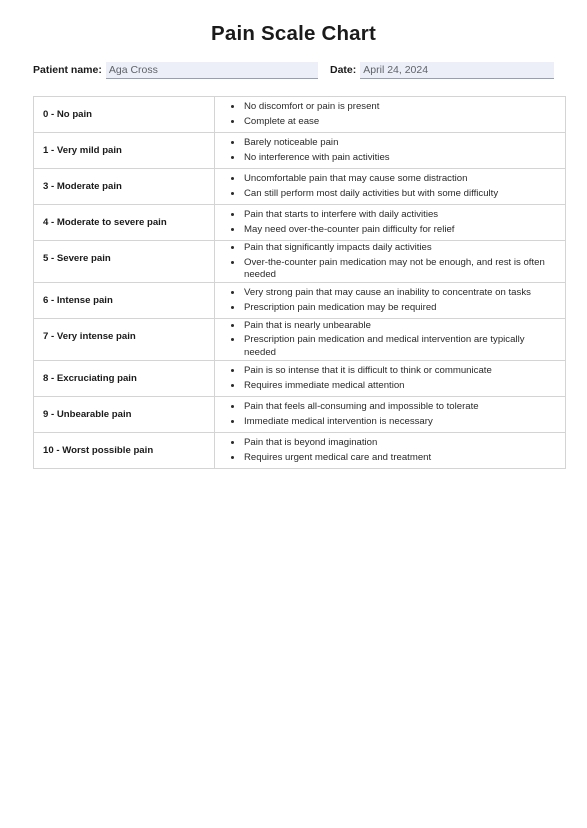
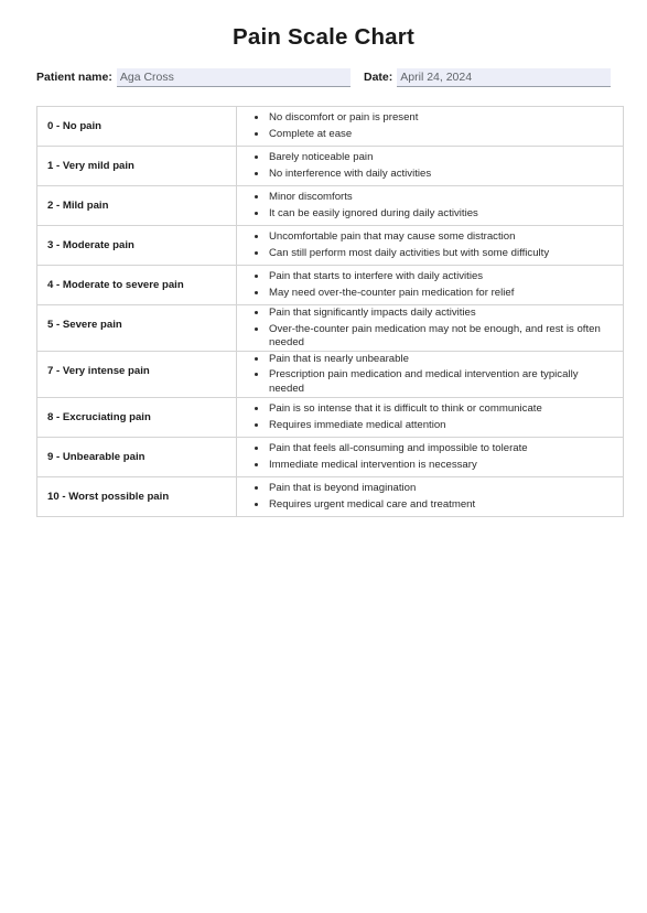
  Pain Scale Chart
  Patient name:
  Aga Cross
  Date:
  April 24, 2024
  0 - No pain	No discomfort or pain is present Complete at ease
- 1 - Very mild pain	Barely noticeable pain No interference with pain activities
+ 1 - Very mild pain	Barely noticeable pain No interference with daily activities
+ 2 - Mild pain	Minor discomforts It can be easily ignored during daily activities
  3 - Moderate pain	Uncomfortable pain that may cause some distraction Can still perform most daily activities but with some difficulty
- 4 - Moderate to severe pain	Pain that starts to interfere with daily activities May need over-the-counter pain difficulty for relief
+ 4 - Moderate to severe pain	Pain that starts to interfere with daily activities May need over-the-counter pain medication for relief
  5 - Severe pain	Pain that significantly impacts daily activities Over-the-counter pain medication may not be enough, and rest is often needed
- 6 - Intense pain	Very strong pain that may cause an inability to concentrate on tasks Prescription pain medication may be required
  7 - Very intense pain	Pain that is nearly unbearable Prescription pain medication and medical intervention are typically needed
  8 - Excruciating pain	Pain is so intense that it is difficult to think or communicate Requires immediate medical attention
  9 - Unbearable pain	Pain that feels all-consuming and impossible to tolerate Immediate medical intervention is necessary
  10 - Worst possible pain	Pain that is beyond imagination Requires urgent medical care and treatment
